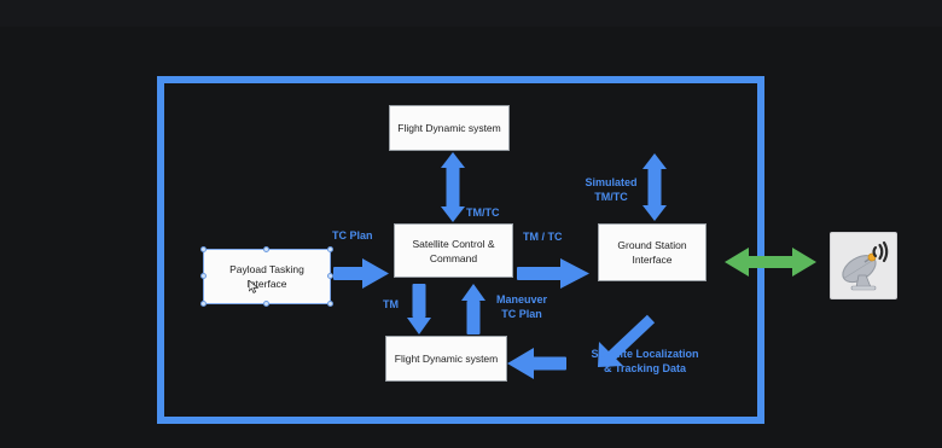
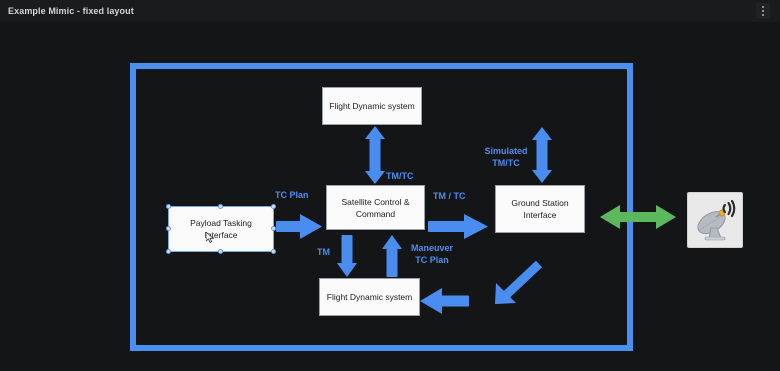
+ Example Mimic - fixed layout
  Payload Tasking
  terface
  Flight Dynamic system
  Satellite Control &
  Command
  Ground Station
  Interface
  Flight Dynamic system
  TC Plan
  TM/TC
  TM / TC
  Simulated
  TM/TC
  TM
  Maneuver
  TC Plan
- Satellite Localization
- & Tracking Data
